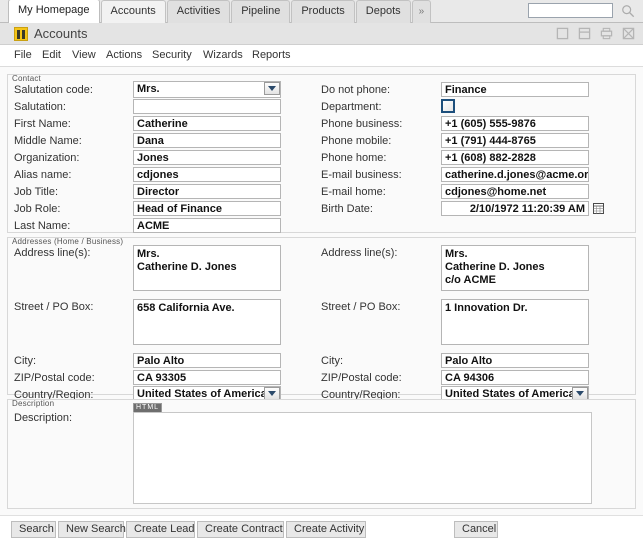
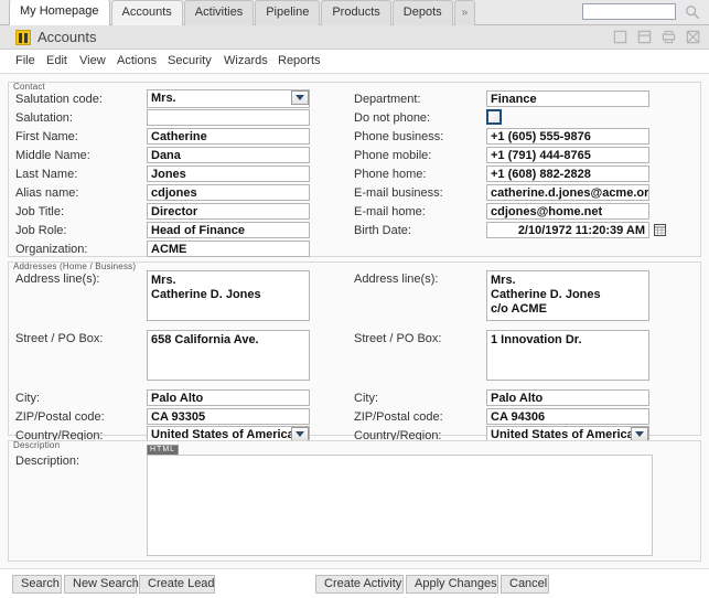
  My Homepage
  Accounts
  Activities
  Pipeline
  Products
  Depots
  »
  Accounts
  File
  Edit
  View
  Actions
  Security
  Wizards
  Reports
  Contact
  Salutation code:
  Mrs.
  Salutation:
  First Name:
  Catherine
  Middle Name:
  Dana
- Organization:
+ Last Name:
  Jones
  Alias name:
  cdjones
  Job Title:
  Director
  Job Role:
  Head of Finance
- Last Name:
+ Organization:
  ACME
- Do not phone:
+ Department:
  Finance
- Department:
+ Do not phone:
  Phone business:
  +1 (605) 555-9876
  Phone mobile:
  +1 (791) 444-8765
  Phone home:
  +1 (608) 882-2828
  E-mail business:
  catherine.d.jones@acme.or
  E-mail home:
  cdjones@home.net
  Birth Date:
  2/10/1972 11:20:39 AM
  Addresses (Home / Business)
  Address line(s):
  Mrs.
  Catherine D. Jones
  Street / PO Box:
  658 California Ave.
  City:
  Palo Alto
  ZIP/Postal code:
  CA 93305
  Country/Region:
  United States of Americ
  Address line(s):
  Mrs.
  Catherine D. Jones
  c/o ACME
  Street / PO Box:
  1 Innovation Dr.
  City:
  Palo Alto
  ZIP/Postal code:
  CA 94306
  Country/Region:
  United States of Americ
  Description
  Description:
  Search
  New Search
  Create Lead
- Create Contract
  Create Activity
+ Apply Changes
  Cancel
